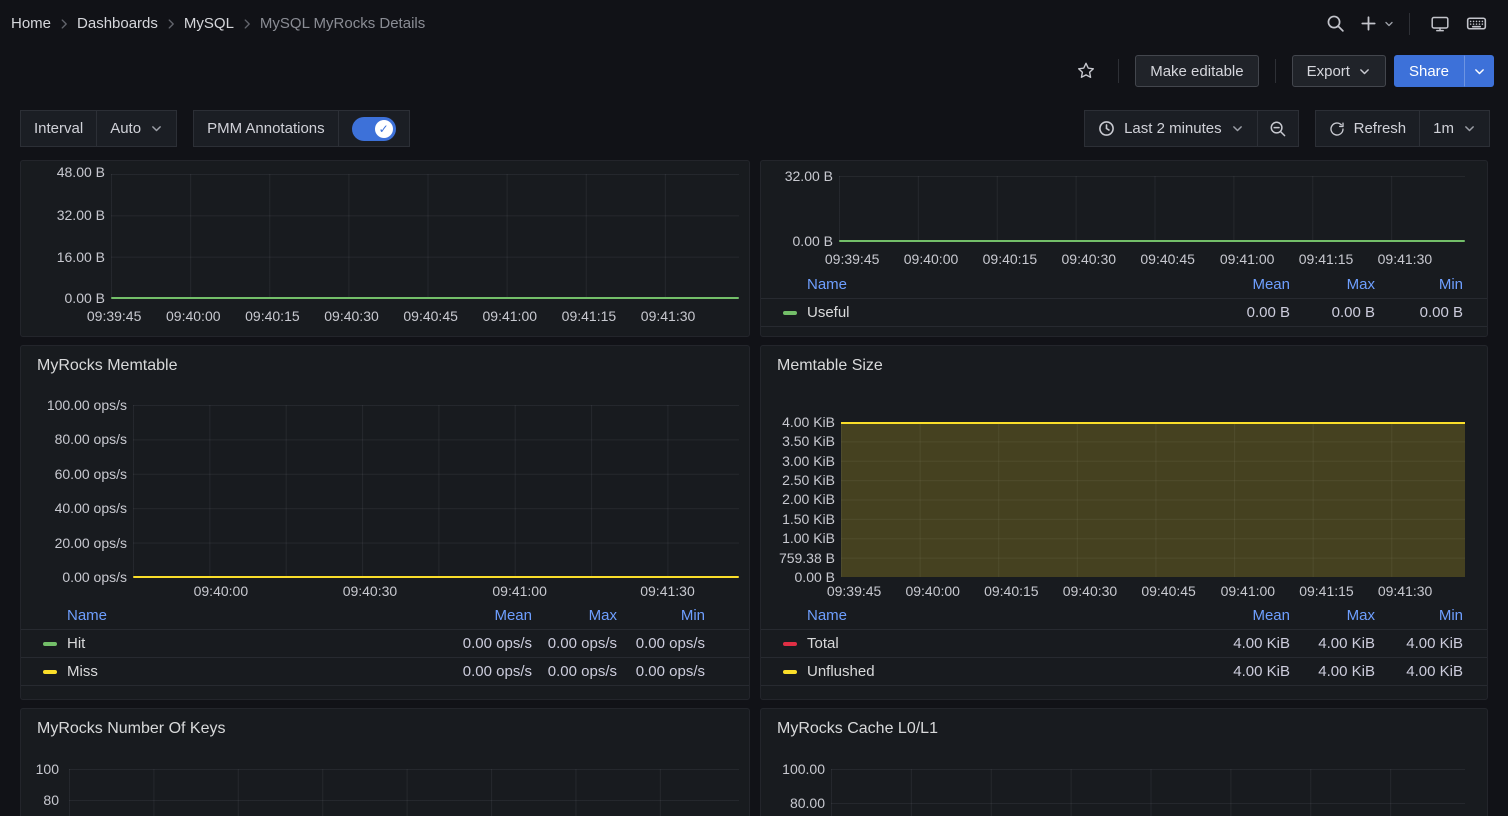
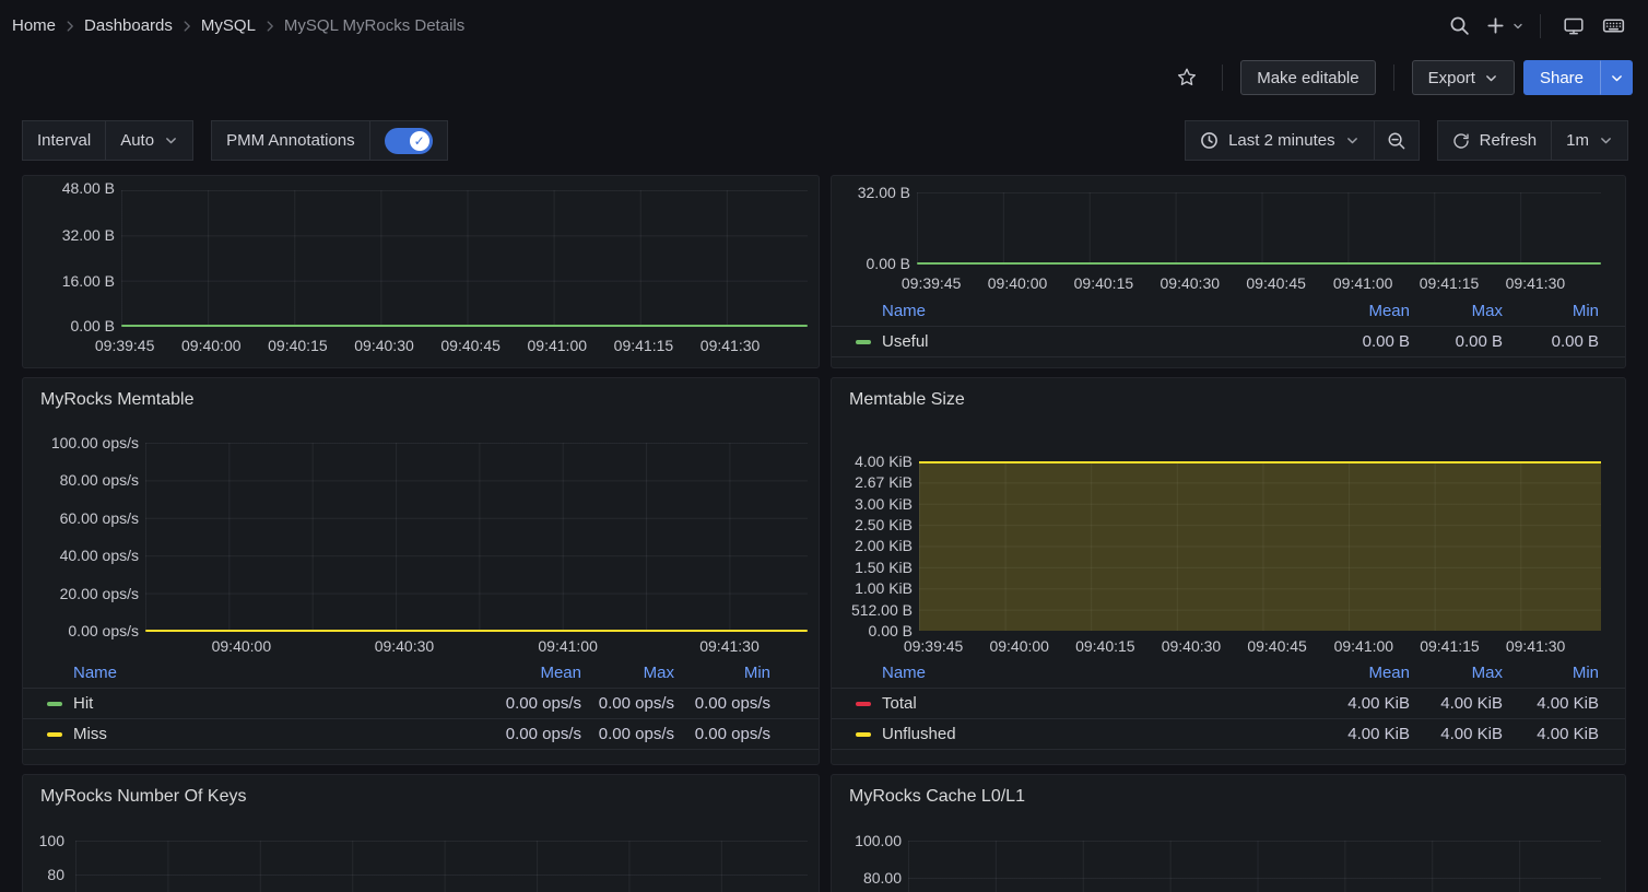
  Home
  Dashboards
  MySQL
  MySQL MyRocks Details
  Make editable
  Export
  Share
  Interval
  Auto
  PMM Annotations
  ✓
  Last 2 minutes
  Refresh
  1m
  48.00 B
  32.00 B
  16.00 B
  0.00 B
  09:39:45
  09:40:00
  09:40:15
  09:40:30
  09:40:45
  09:41:00
  09:41:15
  09:41:30
  32.00 B
  0.00 B
  09:39:45
  09:40:00
  09:40:15
  09:40:30
  09:40:45
  09:41:00
  09:41:15
  09:41:30
  Name
  Mean
  Max
  Min
  Useful
  0.00 B
  0.00 B
  0.00 B
  MyRocks Memtable
  100.00 ops/s
  80.00 ops/s
  60.00 ops/s
  40.00 ops/s
  20.00 ops/s
  0.00 ops/s
  09:40:00
  09:40:30
  09:41:00
  09:41:30
  Name
  Mean
  Max
  Min
  Hit
  0.00 ops/s
  0.00 ops/s
  0.00 ops/s
  Miss
  0.00 ops/s
  0.00 ops/s
  0.00 ops/s
  Memtable Size
  4.00 KiB
- 3.50 KiB
+ 2.67 KiB
  3.00 KiB
  2.50 KiB
  2.00 KiB
  1.50 KiB
  1.00 KiB
- 759.38 B
+ 512.00 B
  0.00 B
  09:39:45
  09:40:00
  09:40:15
  09:40:30
  09:40:45
  09:41:00
  09:41:15
  09:41:30
  Name
  Mean
  Max
  Min
  Total
  4.00 KiB
  4.00 KiB
  4.00 KiB
  Unflushed
  4.00 KiB
  4.00 KiB
  4.00 KiB
  MyRocks Number Of Keys
  100
  80
  MyRocks Cache L0/L1
  100.00
  80.00
